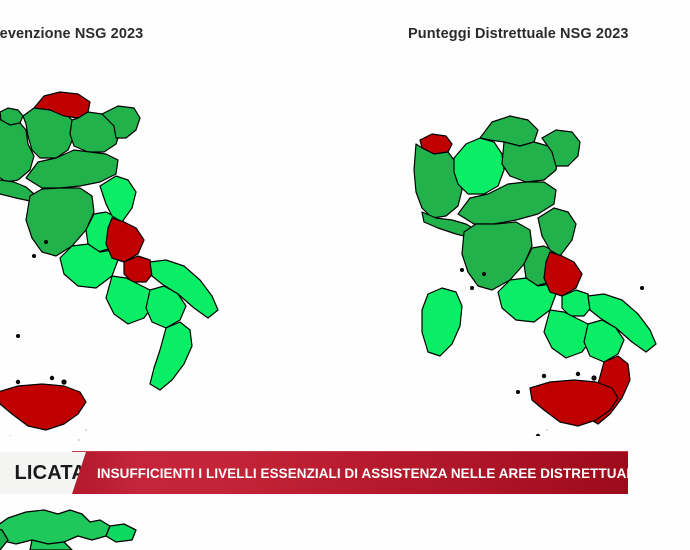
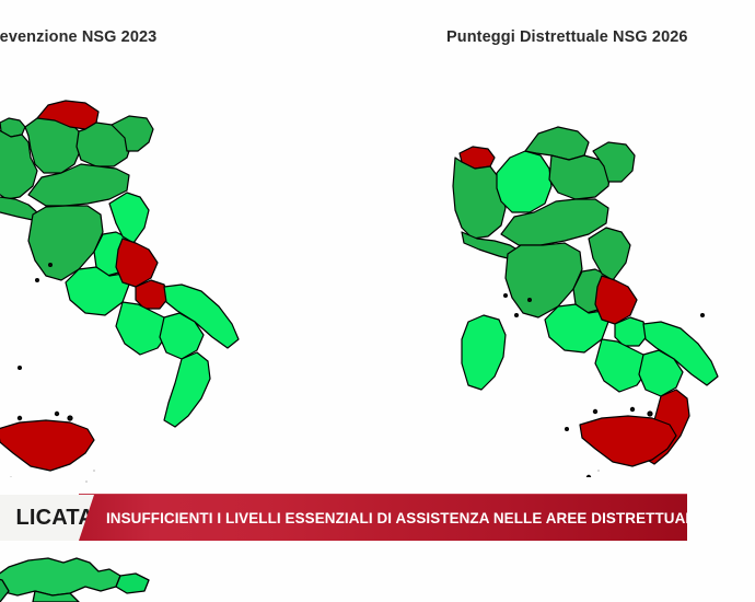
  evenzione NSG 2023
- Punteggi Distrettuale NSG 2023
+ Punteggi Distrettuale NSG 2026
  LICATA
  INSUFFICIENTI I LIVELLI ESSENZIALI DI ASSISTENZA NELLE AREE DISTRETTUA
